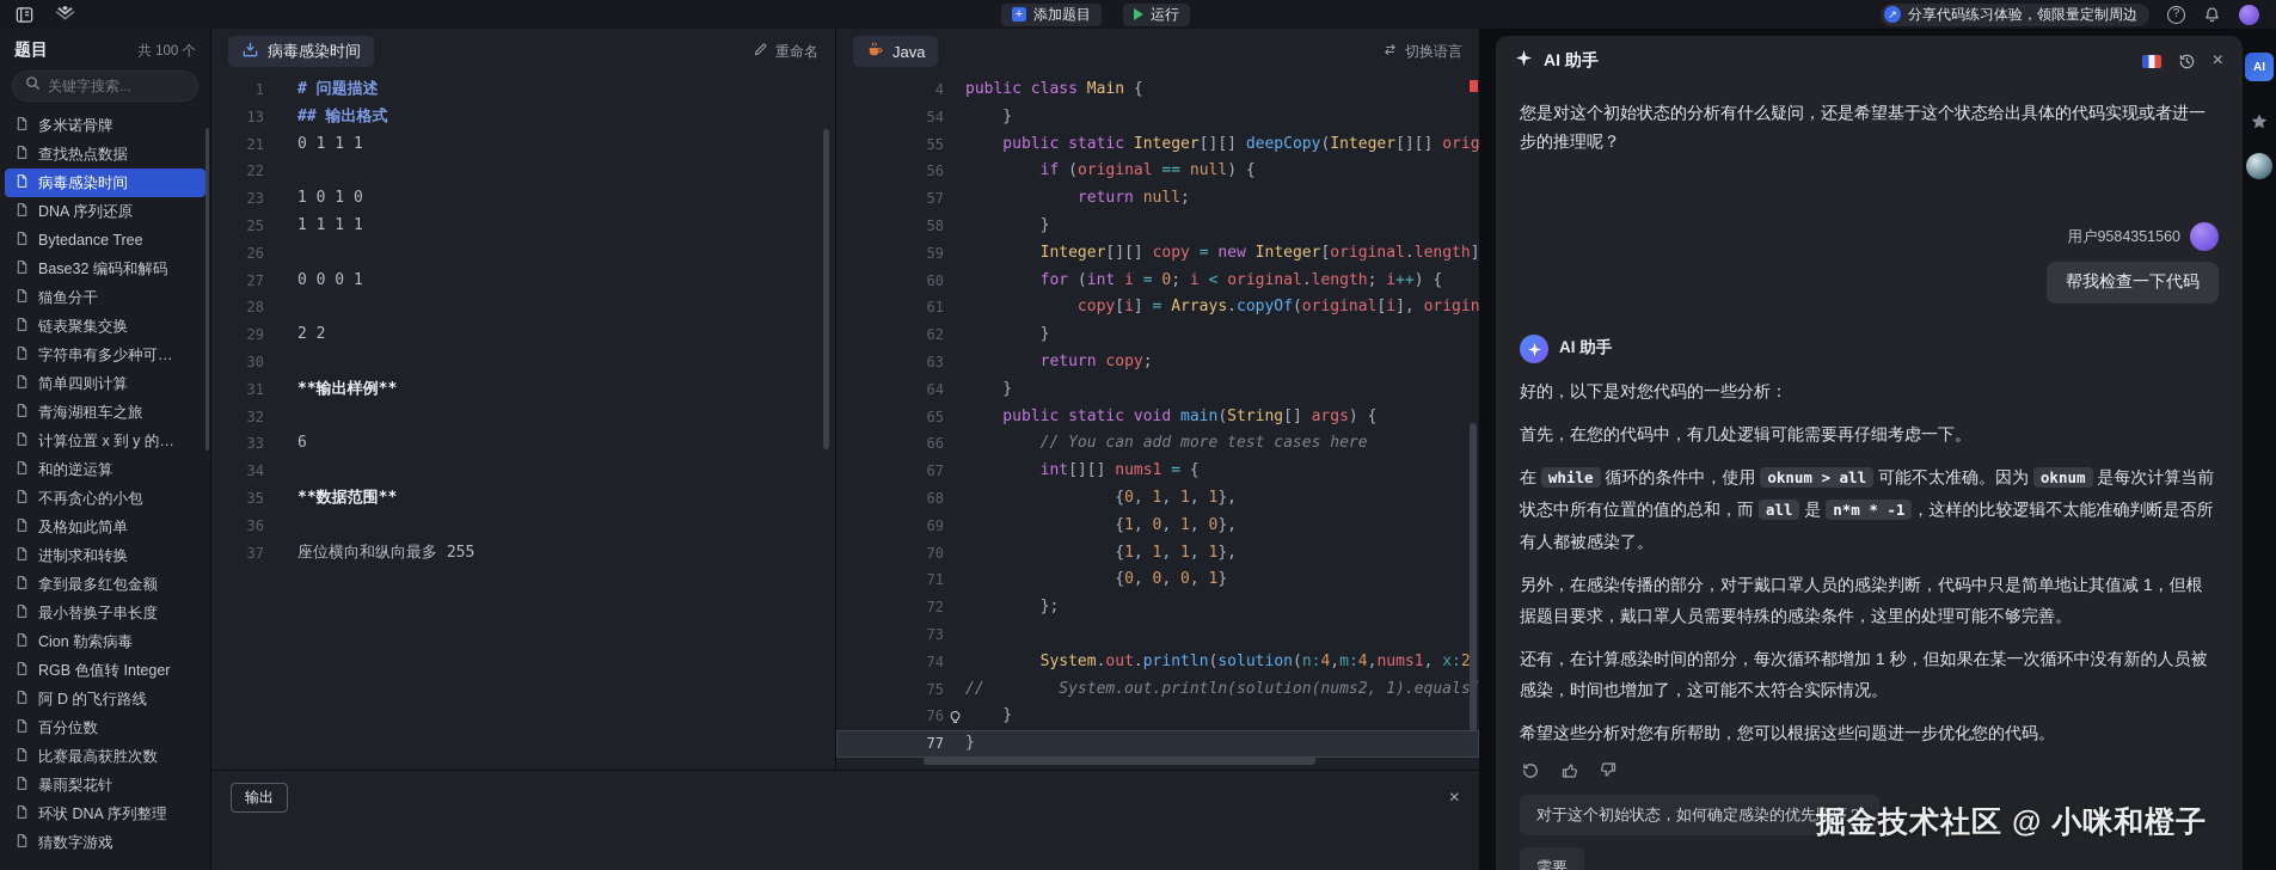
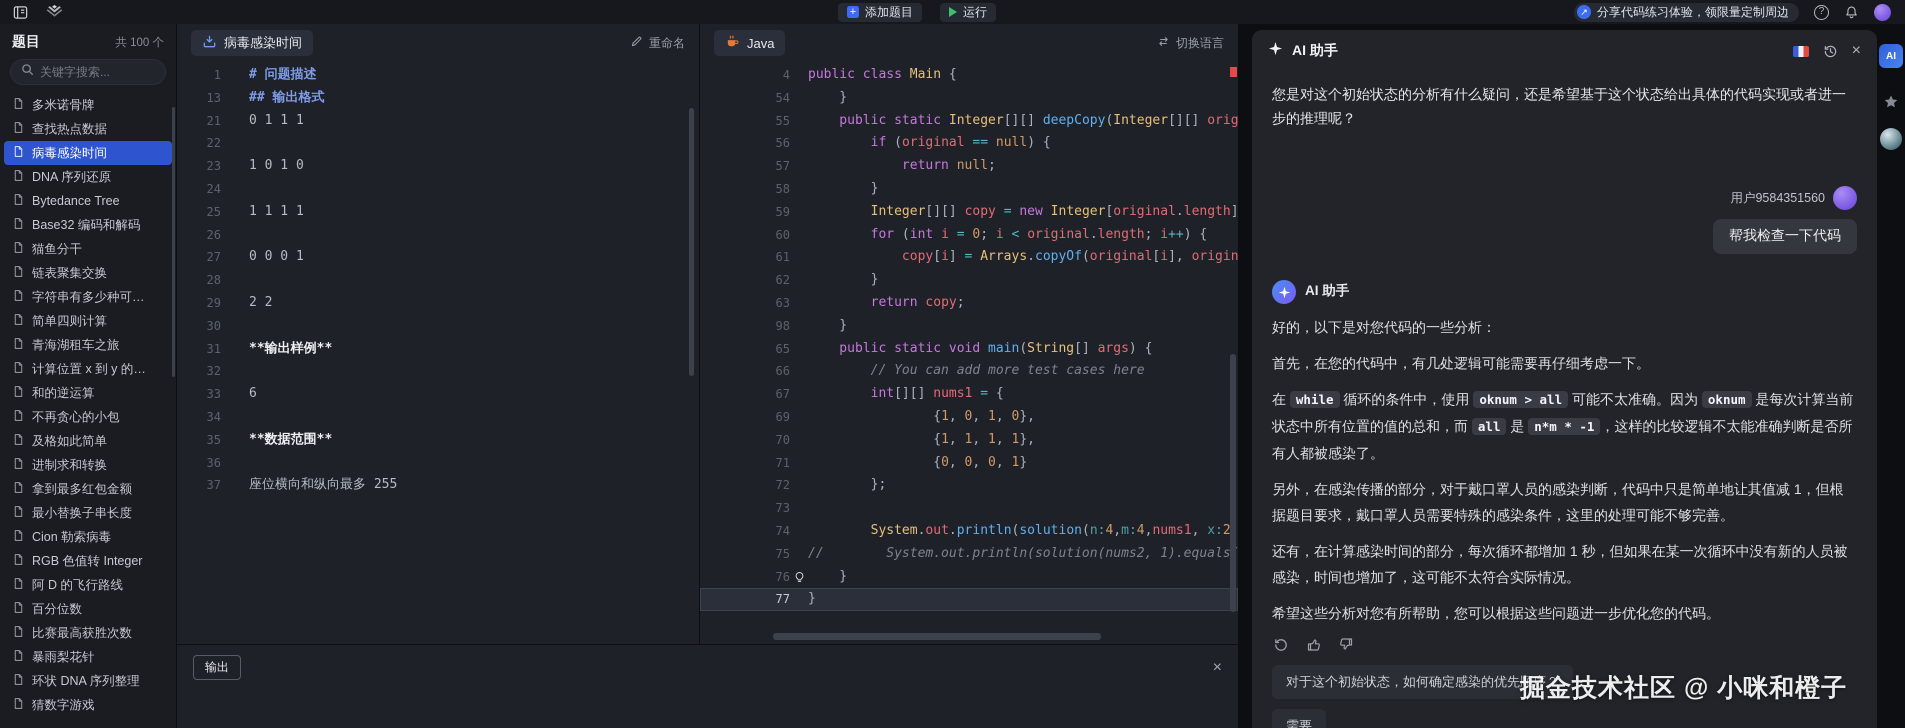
  添加题目
  运行
  ↗
  分享代码练习体验，领限量定制周边
  ?
  题目
  共 100 个
  关键字搜索...
  多米诺骨牌
  查找热点数据
  病毒感染时间
  DNA 序列还原
  Bytedance Tree
  Base32 编码和解码
  猫鱼分干
  链表聚集交换
  字符串有多少种可…
  简单四则计算
  青海湖租车之旅
  计算位置 x 到 y 的…
  和的逆运算
  不再贪心的小包
  及格如此简单
  进制求和转换
  拿到最多红包金额
  最小替换子串长度
  Cion 勒索病毒
  RGB 色值转 Integer
  阿 D 的飞行路线
  百分位数
  比赛最高获胜次数
  暴雨梨花针
  环状 DNA 序列整理
  猜数字游戏
  病毒感染时间
  重命名
  1
  # 问题描述
  13
  ## 输出格式
  21
  0 1 1 1
  22
  23
  1 0 1 0
+ 24
  25
  1 1 1 1
  26
  27
  0 0 0 1
  28
  29
  2 2
  30
  31
  **输出样例**
  32
  33
  6
  34
  35
  **数据范围**
  36
  37
  座位横向和纵向最多 255
  Java
  切换语言
  4
  public class Main {
  54
  }
  55
  public static Integer[][] deepCopy(Integer[][] orig
  56
  if (original == null) {
  57
  return null;
  58
  }
  59
  Integer[][] copy = new Integer[original.length]
  60
  for (int i = 0; i < original.length; i++) {
  61
  copy[i] = Arrays.copyOf(original[i], origin
  62
  }
  63
  return copy;
- 64
+ 98
  }
  65
  public static void main(String[] args) {
  66
  // You can add more test cases here
  67
  int[][] nums1 = {
- 68
- {0, 1, 1, 1},
  69
  {1, 0, 1, 0},
  70
  {1, 1, 1, 1},
  71
  {0, 0, 0, 1}
  72
  };
  73
  74
  System.out.println(solution(n:4,m:4,nums1, x:2
  75
  // System.out.println(solution(nums2, 1).equals
  76
  }
  77
  }
  输出
  ×
  AI 助手
  ×
  您是对这个初始状态的分析有什么疑问，还是希望基于这个状态给出具体的代码实现或者进一步的推理呢？
  用户9584351560
  帮我检查一下代码
  AI 助手
  好的，以下是对您代码的一些分析：
  首先，在您的代码中，有几处逻辑可能需要再仔细考虑一下。
  在 while 循环的条件中，使用 oknum > all 可能不太准确。因为 oknum 是每次计算当前状态中所有位置的值的总和，而 all 是 n*m * -1 ，这样的比较逻辑不太能准确判断是否所有人都被感染了。
  另外，在感染传播的部分，对于戴口罩人员的感染判断，代码中只是简单地让其值减 1，但根据题目要求，戴口罩人员需要特殊的感染条件，这里的处理可能不够完善。
  还有，在计算感染时间的部分，每次循环都增加 1 秒，但如果在某一次循环中没有新的人员被感染，时间也增加了，这可能不太符合实际情况。
  希望这些分析对您有所帮助，您可以根据这些问题进一步优化您的代码。
  对于这个初始状态，如何确定感染的优先顺序？
  需要
  AI
  掘金技术社区 @ 小咪和橙子
